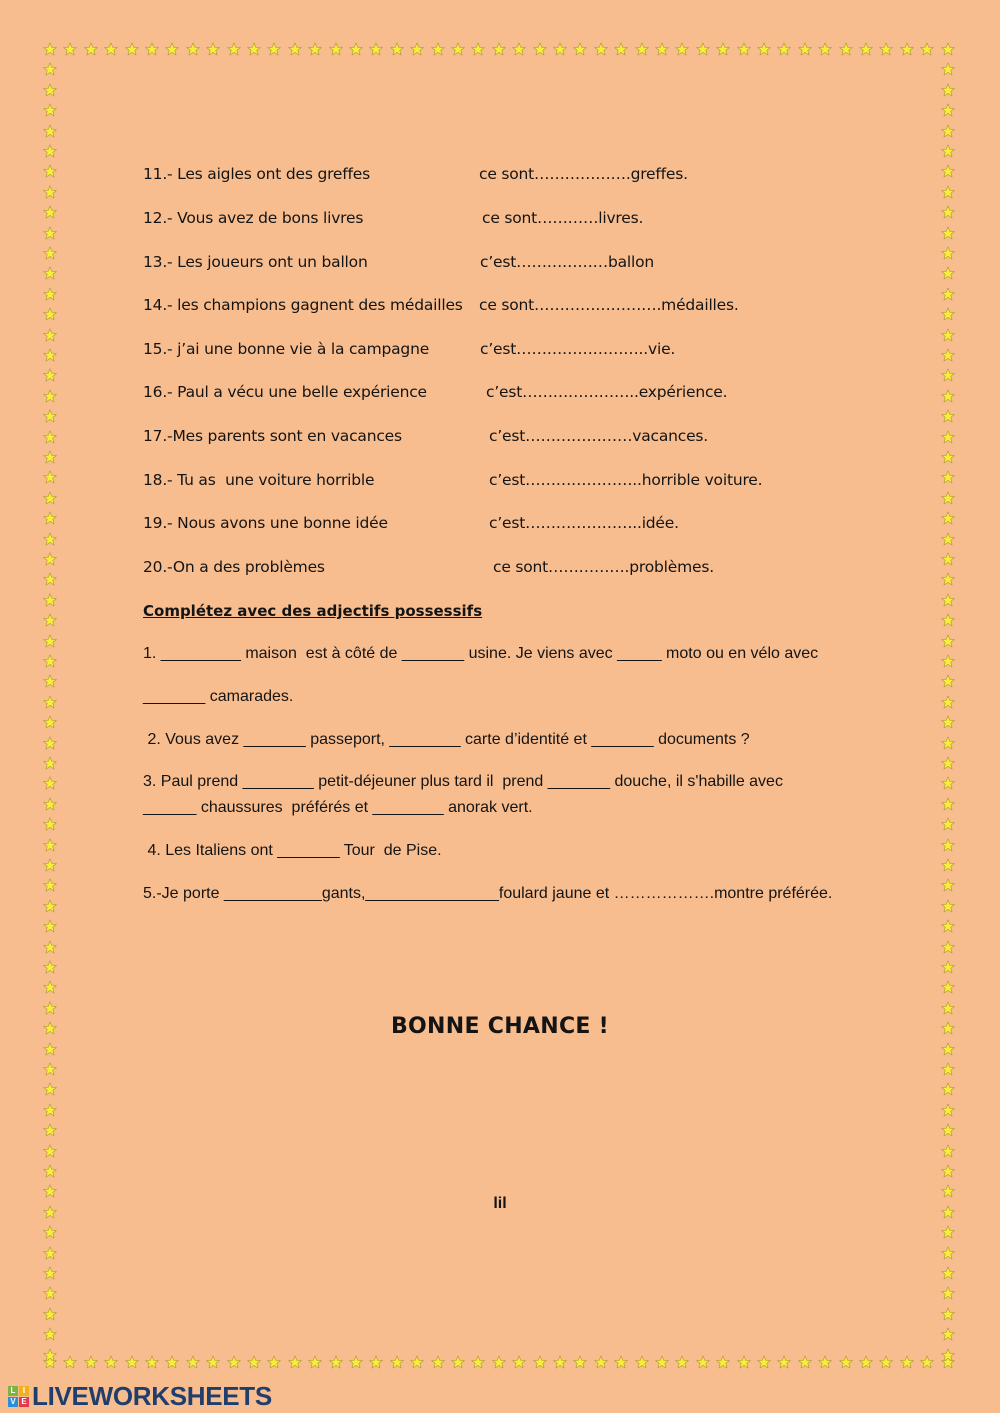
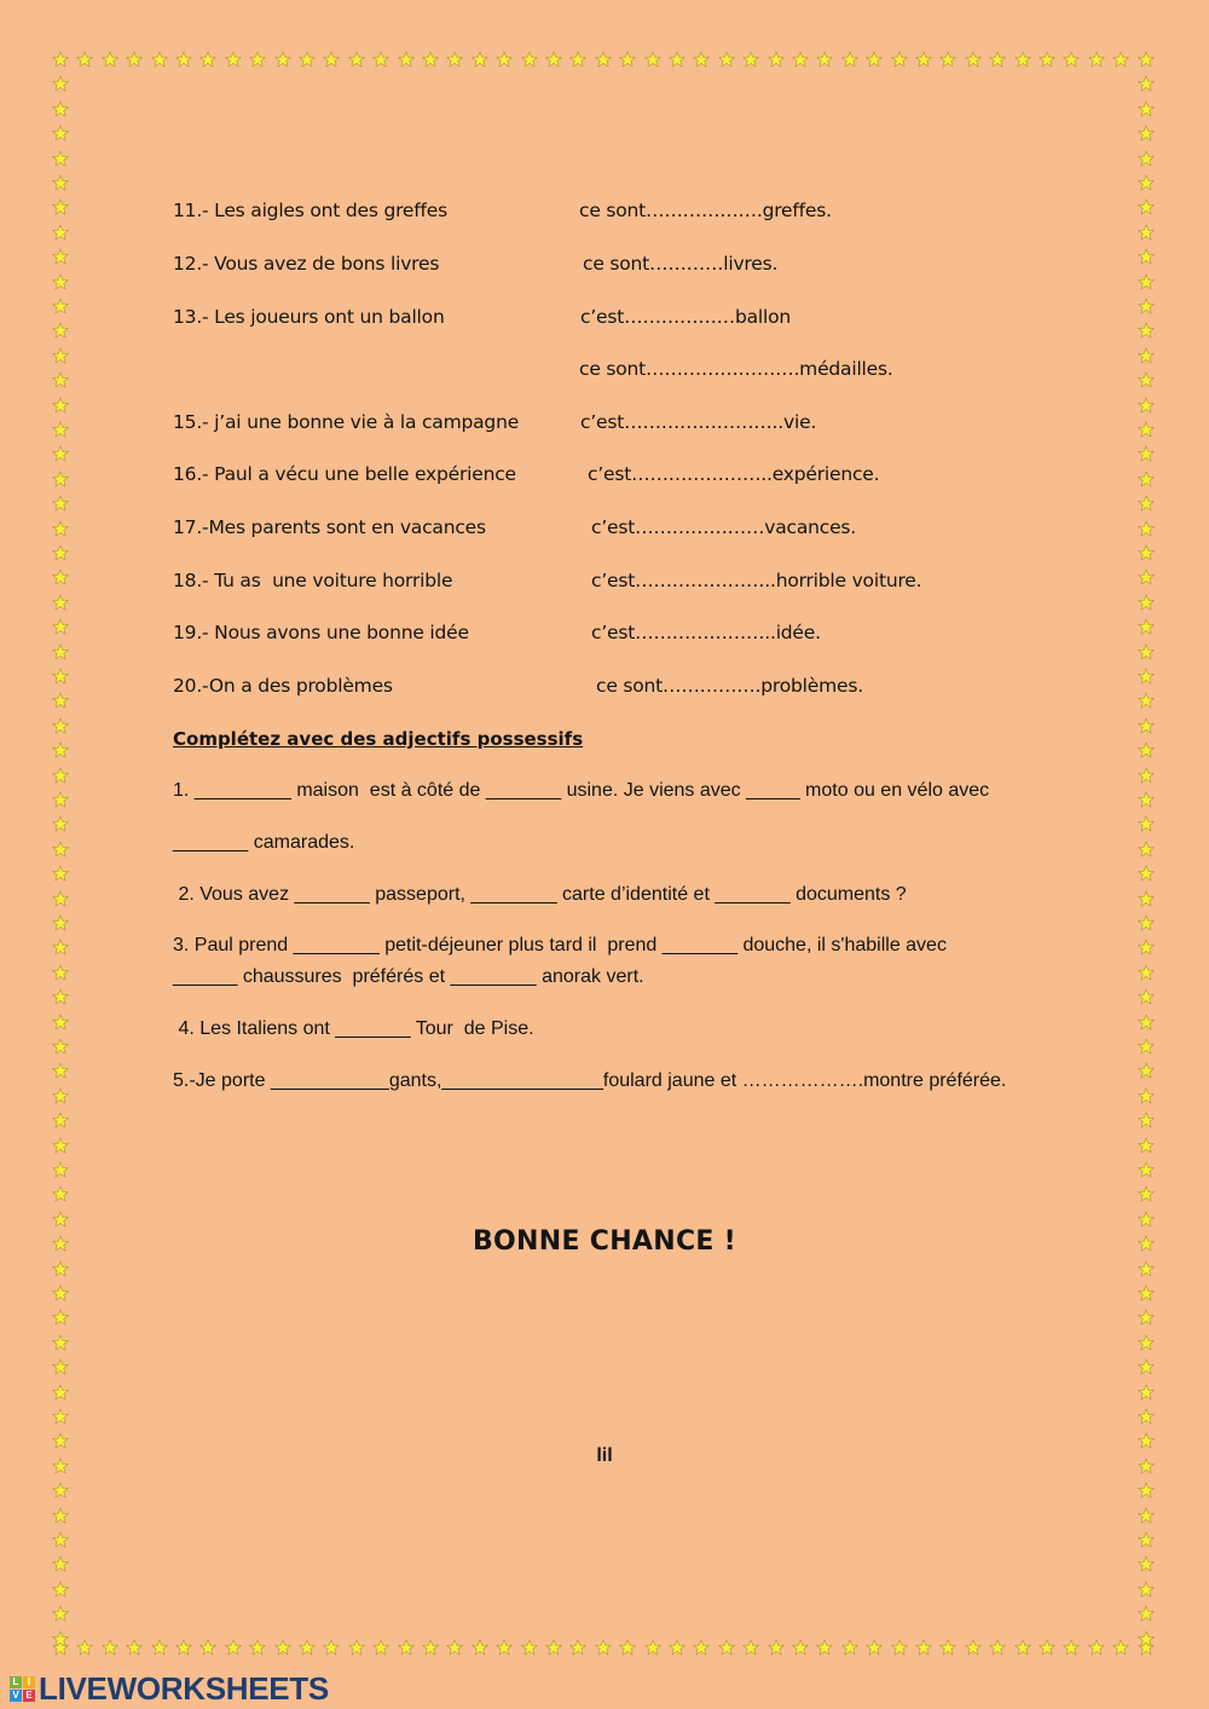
  11.- Les aigles ont des greffes
  ce sont……………….greffes.
  12.- Vous avez de bons livres
  ce sont…………livres.
  13.- Les joueurs ont un ballon
  c’est………………ballon
- 14.- les champions gagnent des médailles
  ce sont…………………….médailles.
  15.- j’ai une bonne vie à la campagne
  c’est……………………..vie.
  16.- Paul a vécu une belle expérience
  c’est…………………..expérience.
  17.-Mes parents sont en vacances
  c’est…………………vacances.
  18.- Tu as une voiture horrible
  c’est…………………..horrible voiture.
  19.- Nous avons une bonne idée
  c’est…………………..idée.
  20.-On a des problèmes
  ce sont…………….problèmes.
  Complétez avec des adjectifs possessifs
  1. _________ maison est à côté de _______ usine. Je viens avec _____ moto ou en vélo avec
  _______ camarades.
  2. Vous avez _______ passeport, ________ carte d’identité et _______ documents ?
  3. Paul prend ________ petit-déjeuner plus tard il prend _______ douche, il s'habille avec
  ______ chaussures préférés et ________ anorak vert.
  4. Les Italiens ont _______ Tour de Pise.
  5.-Je porte ___________gants,_______________foulard jaune et ……………….montre préférée.
  BONNE CHANCE !
  lil
  L
  I
  V
  E
  LIVEWORKSHEETS
